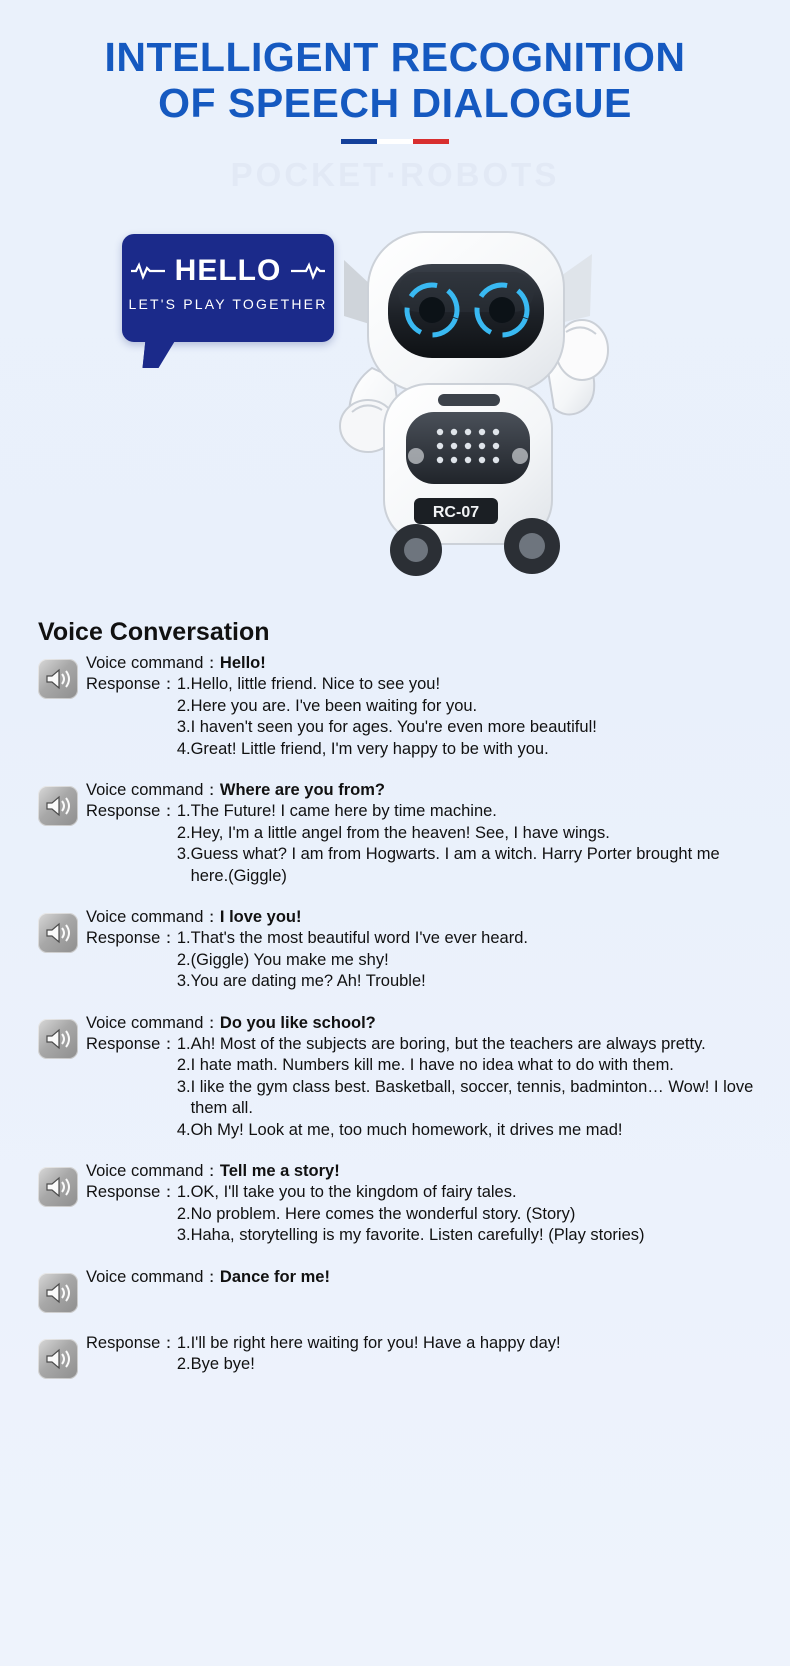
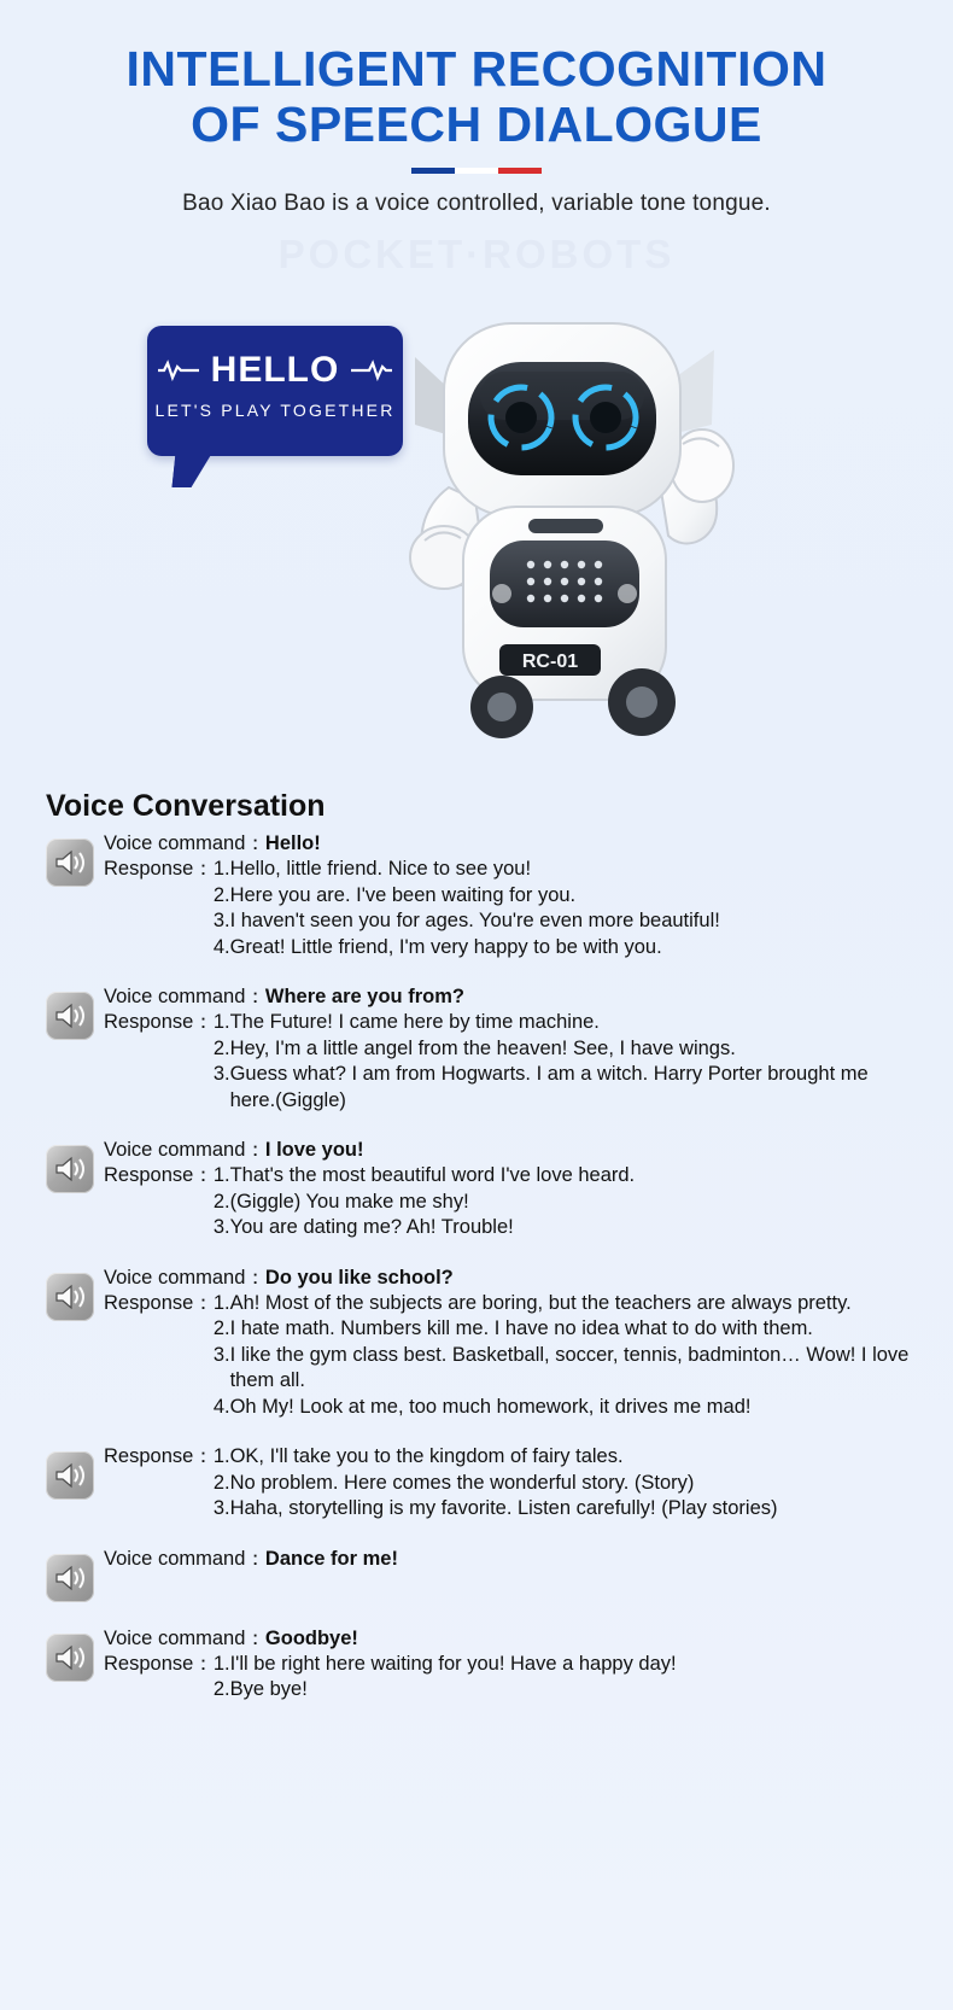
  INTELLIGENT RECOGNITION
  OF SPEECH DIALOGUE
+ Bao Xiao Bao is a voice controlled, variable tone tongue.
  HELLO
  LET'S PLAY TOGETHER
- RC-07
+ RC-01
  Voice Conversation
  Voice command：Hello!
  Response：
  1.
  Hello, little friend. Nice to see you!
  2.
  Here you are. I've been waiting for you.
  3.
  I haven't seen you for ages. You're even more beautiful!
  4.
  Great! Little friend, I'm very happy to be with you.
  Voice command：Where are you from?
  Response：
  1.
  The Future! I came here by time machine.
  2.
  Hey, I'm a little angel from the heaven! See, I have wings.
  3.
  Guess what? I am from Hogwarts. I am a witch. Harry Porter brought me here.(Giggle)
  Voice command：I love you!
  Response：
  1.
- That's the most beautiful word I've ever heard.
+ That's the most beautiful word I've love heard.
  2.
  (Giggle) You make me shy!
  3.
  You are dating me? Ah! Trouble!
  Voice command：Do you like school?
  Response：
  1.
  Ah! Most of the subjects are boring, but the teachers are always pretty.
  2.
  I hate math. Numbers kill me. I have no idea what to do with them.
  3.
  I like the gym class best. Basketball, soccer, tennis, badminton… Wow! I love them all.
  4.
  Oh My! Look at me, too much homework, it drives me mad!
- Voice command：Tell me a story!
  Response：
  1.
  OK, I'll take you to the kingdom of fairy tales.
  2.
  No problem. Here comes the wonderful story. (Story)
  3.
  Haha, storytelling is my favorite. Listen carefully! (Play stories)
  Voice command：Dance for me!
+ Voice command：Goodbye!
  Response：
  1.
  I'll be right here waiting for you! Have a happy day!
  2.
  Bye bye!
